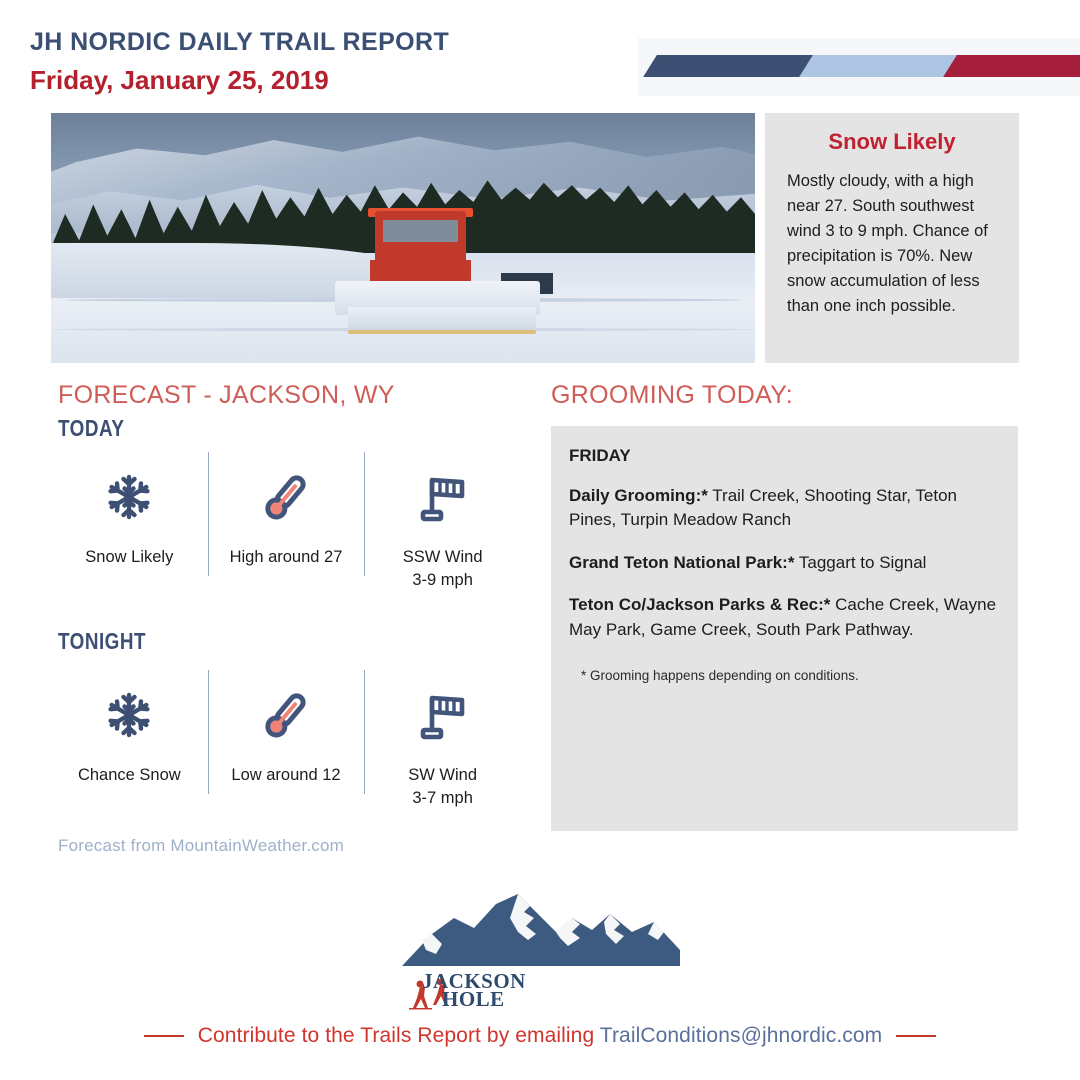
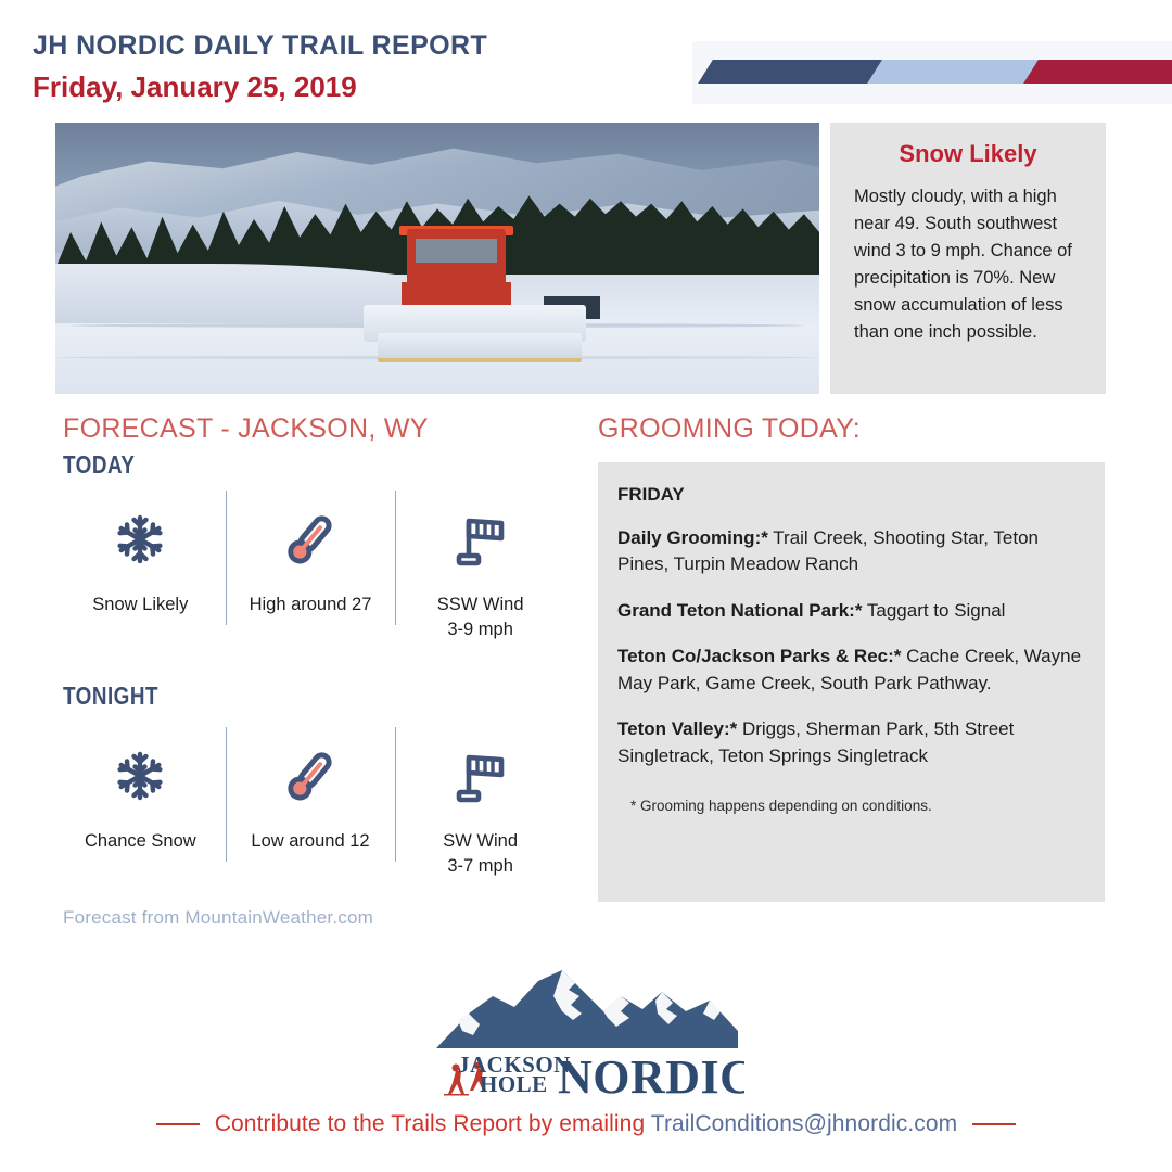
  JH NORDIC DAILY TRAIL REPORT
  Friday, January 25, 2019
  Snow Likely
- Mostly cloudy, with a high near 27. South southwest wind 3 to 9 mph. Chance of precipitation is 70%. New snow accumulation of less than one inch possible.
+ Mostly cloudy, with a high near 49. South southwest wind 3 to 9 mph. Chance of precipitation is 70%. New snow accumulation of less than one inch possible.
  FORECAST - JACKSON, WY
  TODAY
  Snow Likely
  High around 27
  SSW Wind
  3-9 mph
  TONIGHT
  Chance Snow
  Low around 12
  SW Wind
  3-7 mph
  Forecast from MountainWeather.com
  GROOMING TODAY:
  FRIDAY
  Daily Grooming:* Trail Creek, Shooting Star, Teton Pines, Turpin Meadow Ranch
  Grand Teton National Park:* Taggart to Signal
  Teton Co/Jackson Parks & Rec:* Cache Creek, Wayne May Park, Game Creek, South Park Pathway.
+ Teton Valley:* Driggs, Sherman Park, 5th Street Singletrack, Teton Springs Singletrack
  * Grooming happens depending on conditions.
  JACKSON
  HOLE
+ NORDIC
  Contribute to the Trails Report by emailing TrailConditions@jhnordic.com
